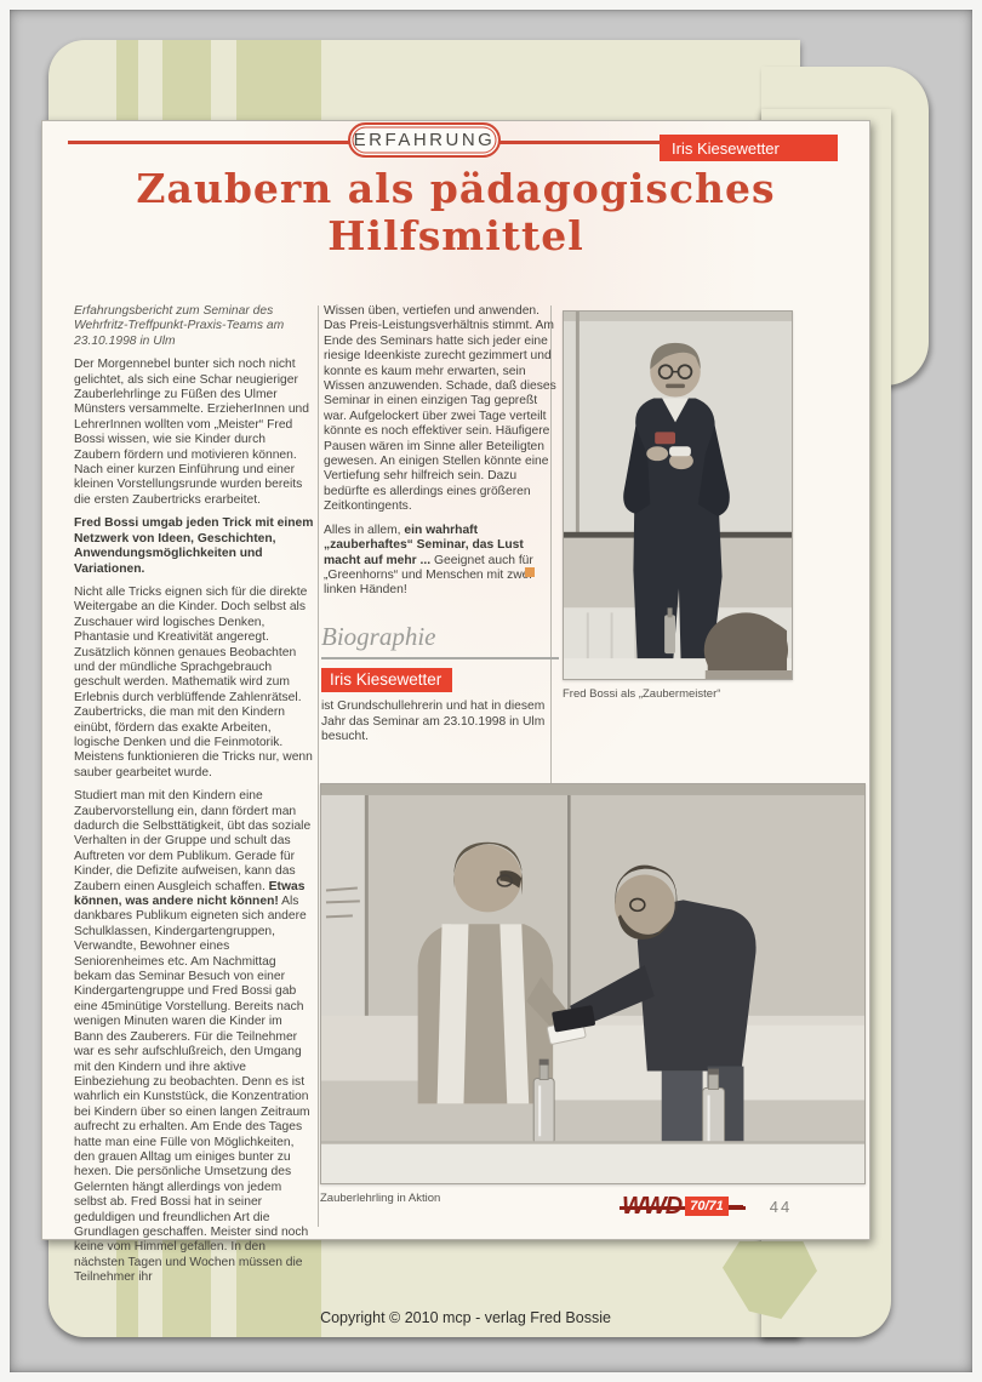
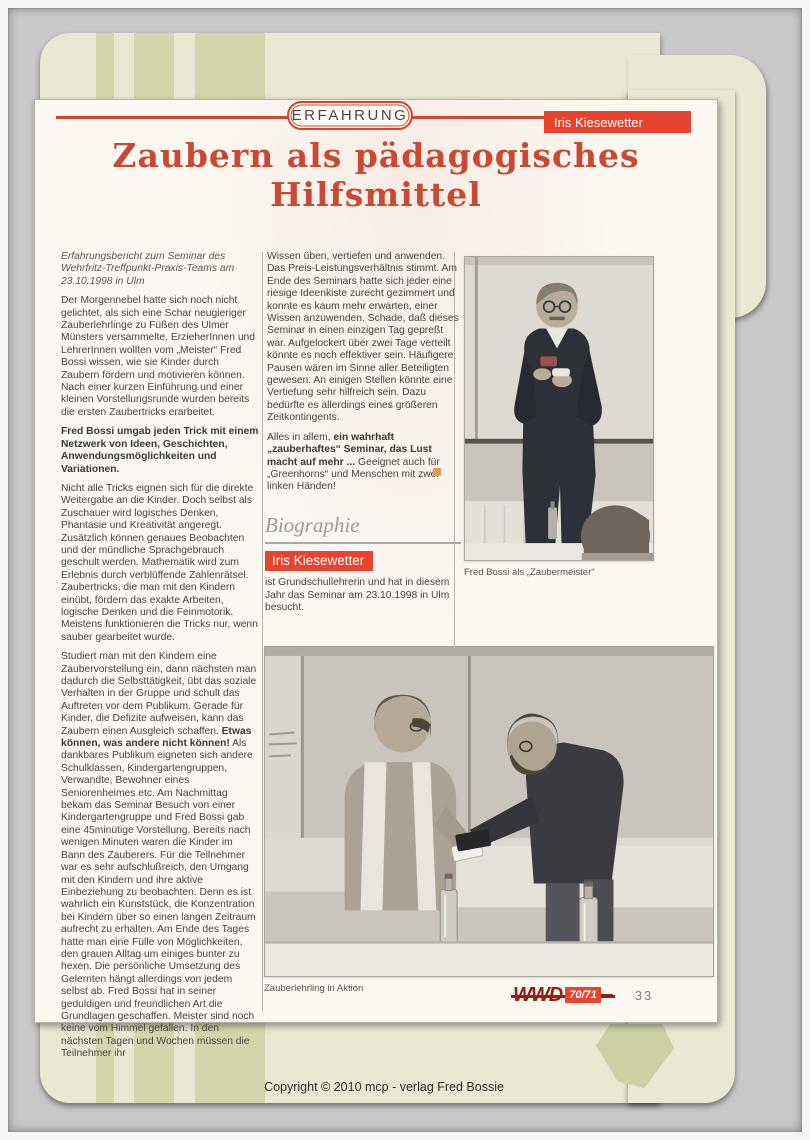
  Copyright © 2010 mcp - verlag Fred Bossie
  ERFAHRUNG
  Iris Kiesewetter
  Zaubern als pädagogisches
  Hilfsmittel
  Erfahrungsbericht zum Seminar des Wehrfritz-Treffpunkt-Praxis-Teams am 23.10.1998 in Ulm
- Der Morgennebel bunter sich noch nicht gelichtet, als sich eine Schar neugieriger Zauberlehrlinge zu Füßen des Ulmer Münsters versammelte. ErzieherInnen und LehrerInnen wollten vom „Meister“ Fred Bossi wissen, wie sie Kinder durch Zaubern fördern und motivieren können. Nach einer kurzen Einführung und einer kleinen Vorstellungsrunde wurden bereits die ersten Zaubertricks erarbeitet.
+ Der Morgennebel hatte sich noch nicht gelichtet, als sich eine Schar neugieriger Zauberlehrlinge zu Füßen des Ulmer Münsters versammelte. ErzieherInnen und LehrerInnen wollten vom „Meister“ Fred Bossi wissen, wie sie Kinder durch Zaubern fördern und motivieren können. Nach einer kurzen Einführung und einer kleinen Vorstellungsrunde wurden bereits die ersten Zaubertricks erarbeitet.
  Fred Bossi umgab jeden Trick mit einem Netzwerk von Ideen, Geschichten, Anwendungsmöglichkeiten und Variationen.
  Nicht alle Tricks eignen sich für die direkte Weitergabe an die Kinder. Doch selbst als Zuschauer wird logisches Denken, Phantasie und Kreativität angeregt. Zusätzlich können genaues Beobachten und der mündliche Sprachgebrauch geschult werden. Mathematik wird zum Erlebnis durch verblüffende Zahlenrätsel. Zaubertricks, die man mit den Kindern einübt, fördern das exakte Arbeiten, logische Denken und die Feinmotorik. Meistens funktionieren die Tricks nur, wenn sauber gearbeitet wurde.
- Studiert man mit den Kindern eine Zaubervorstellung ein, dann fördert man dadurch die Selbsttätigkeit, übt das soziale Verhalten in der Gruppe und schult das Auftreten vor dem Publikum. Gerade für Kinder, die Defizite aufweisen, kann das Zaubern einen Ausgleich schaffen. Etwas können, was andere nicht können! Als dankbares Publikum eigneten sich andere Schulklassen, Kindergartengruppen, Verwandte, Bewohner eines Seniorenheimes etc. Am Nachmittag bekam das Seminar Besuch von einer Kindergartengruppe und Fred Bossi gab eine 45minütige Vorstellung. Bereits nach wenigen Minuten waren die Kinder im Bann des Zauberers. Für die Teilnehmer war es sehr aufschlußreich, den Umgang mit den Kindern und ihre aktive Einbeziehung zu beobachten. Denn es ist wahrlich ein Kunststück, die Konzentration bei Kindern über so einen langen Zeitraum aufrecht zu erhalten. Am Ende des Tages hatte man eine Fülle von Möglichkeiten, den grauen Alltag um einiges bunter zu hexen. Die persönliche Umsetzung des Gelernten hängt allerdings von jedem selbst ab. Fred Bossi hat in seiner geduldigen und freundlichen Art die Grundlagen geschaffen. Meister sind noch keine vom Himmel gefallen. In den nächsten Tagen und Wochen müssen die Teilnehmer ihr
+ Studiert man mit den Kindern eine Zaubervorstellung ein, dann nächsten man dadurch die Selbsttätigkeit, übt das soziale Verhalten in der Gruppe und schult das Auftreten vor dem Publikum. Gerade für Kinder, die Defizite aufweisen, kann das Zaubern einen Ausgleich schaffen. Etwas können, was andere nicht können! Als dankbares Publikum eigneten sich andere Schulklassen, Kindergartengruppen, Verwandte, Bewohner eines Seniorenheimes etc. Am Nachmittag bekam das Seminar Besuch von einer Kindergartengruppe und Fred Bossi gab eine 45minütige Vorstellung. Bereits nach wenigen Minuten waren die Kinder im Bann des Zauberers. Für die Teilnehmer war es sehr aufschlußreich, den Umgang mit den Kindern und ihre aktive Einbeziehung zu beobachten. Denn es ist wahrlich ein Kunststück, die Konzentration bei Kindern über so einen langen Zeitraum aufrecht zu erhalten. Am Ende des Tages hatte man eine Fülle von Möglichkeiten, den grauen Alltag um einiges bunter zu hexen. Die persönliche Umsetzung des Gelernten hängt allerdings von jedem selbst ab. Fred Bossi hat in seiner geduldigen und freundlichen Art die Grundlagen geschaffen. Meister sind noch keine vom Himmel gefallen. In den nächsten Tagen und Wochen müssen die Teilnehmer ihr
- Wissen üben, vertiefen und anwenden. Das Preis-Leistungsverhältnis stimmt. Am Ende des Seminars hatte sich jeder eine riesige Ideenkiste zurecht gezimmert und konnte es kaum mehr erwarten, sein Wissen anzuwenden. Schade, daß dieses Seminar in einen einzigen Tag gepreßt war. Aufgelockert über zwei Tage verteilt könnte es noch effektiver sein. Häufigere Pausen wären im Sinne aller Beteiligten gewesen. An einigen Stellen könnte eine Vertiefung sehr hilfreich sein. Dazu bedürfte es allerdings eines größeren Zeitkontingents.
+ Wissen üben, vertiefen und anwenden. Das Preis-Leistungsverhältnis stimmt. Am Ende des Seminars hatte sich jeder eine riesige Ideenkiste zurecht gezimmert und konnte es kaum mehr erwarten, einer Wissen anzuwenden. Schade, daß dieses Seminar in einen einzigen Tag gepreßt war. Aufgelockert über zwei Tage verteilt könnte es noch effektiver sein. Häufigere Pausen wären im Sinne aller Beteiligten gewesen. An einigen Stellen könnte eine Vertiefung sehr hilfreich sein. Dazu bedürfte es allerdings eines größeren Zeitkontingents.
  Alles in allem, ein wahrhaft „zauberhaftes“ Seminar, das Lust macht auf mehr ... Geeignet auch für „Greenhorns“ und Menschen mit zw linken Händen!
  Biographie
  Iris Kiesewetter
  ist Grundschullehrerin und hat in diesem Jahr das Seminar am 23.10.1998 in Ulm besucht.
  Fred Bossi als „Zaubermeister“
  Zauberlehrling in Aktion
  WWD
  70/71
- 44
+ 33
